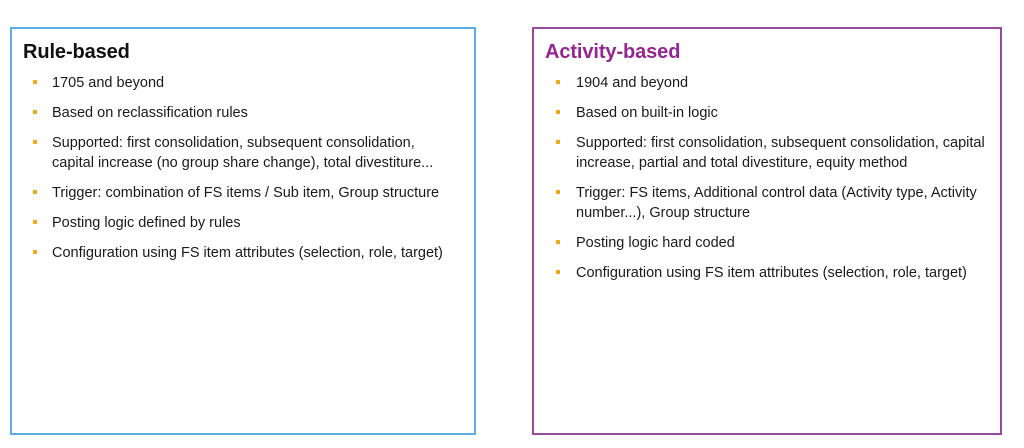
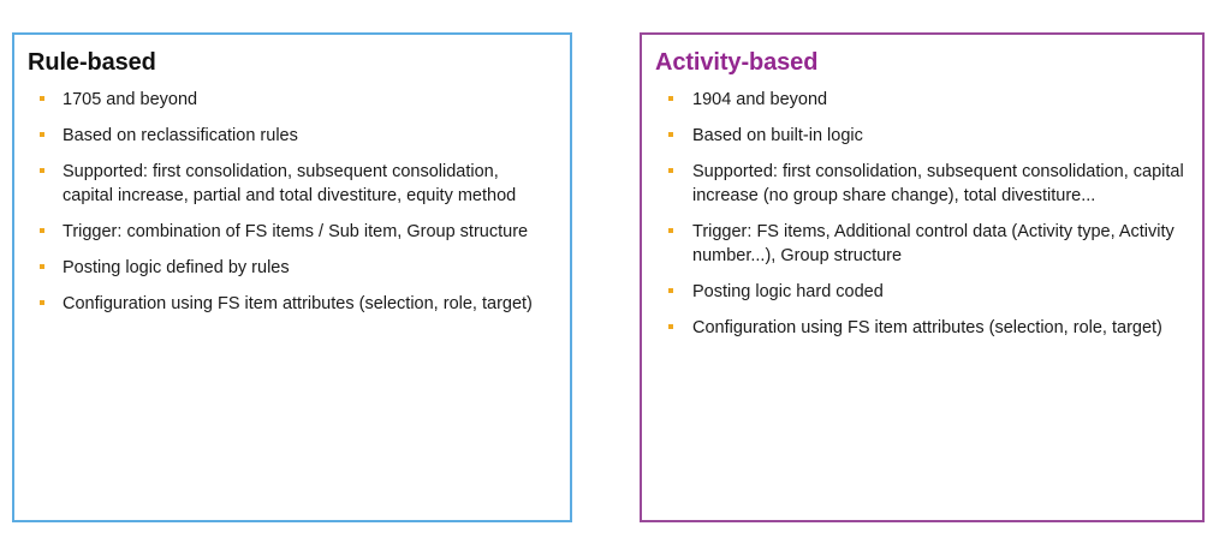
  Rule-based
  1705 and beyond
  Based on reclassification rules
- Supported: first consolidation, subsequent consolidation, capital increase (no group share change), total divestiture...
+ Supported: first consolidation, subsequent consolidation, capital increase, partial and total divestiture, equity method
  Trigger: combination of FS items / Sub item, Group structure
  Posting logic defined by rules
  Configuration using FS item attributes (selection, role, target)
  Activity-based
  1904 and beyond
  Based on built-in logic
- Supported: first consolidation, subsequent consolidation, capital increase, partial and total divestiture, equity method
+ Supported: first consolidation, subsequent consolidation, capital increase (no group share change), total divestiture...
  Trigger: FS items, Additional control data (Activity type, Activity number...), Group structure
  Posting logic hard coded
  Configuration using FS item attributes (selection, role, target)
